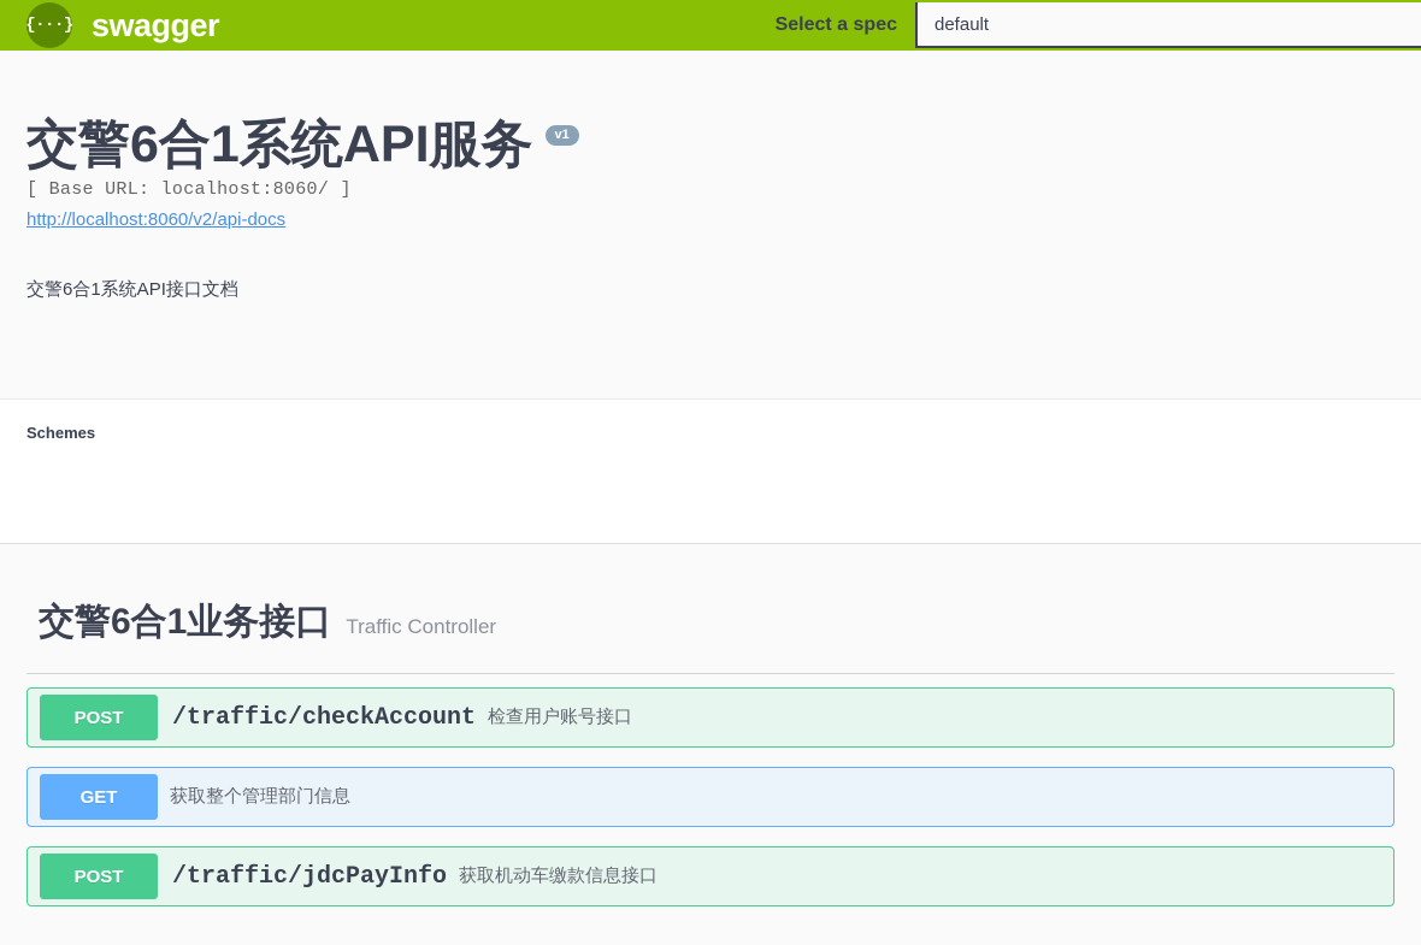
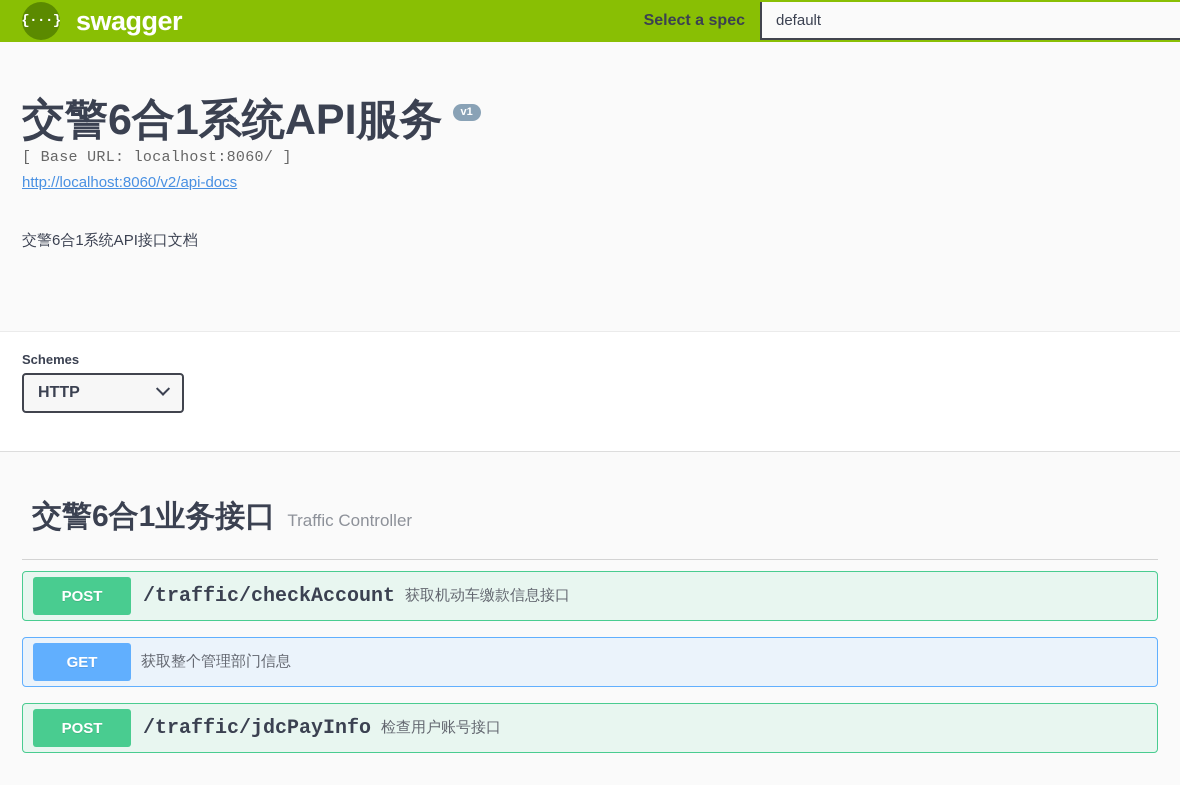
  {···}
  swagger
  Select a spec
  default
  交警6合1系统API服务
  v1
  [ Base URL: localhost:8060/ ]
  http://localhost:8060/v2/api-docs
  交警6合1系统API接口文档
  Schemes
+ HTTP
  交警6合1业务接口
  Traffic Controller
  POST
  /traffic/checkAccount
- 检查用户账号接口
+ 获取机动车缴款信息接口
  GET
  获取整个管理部门信息
  POST
  /traffic/jdcPayInfo
- 获取机动车缴款信息接口
+ 检查用户账号接口
